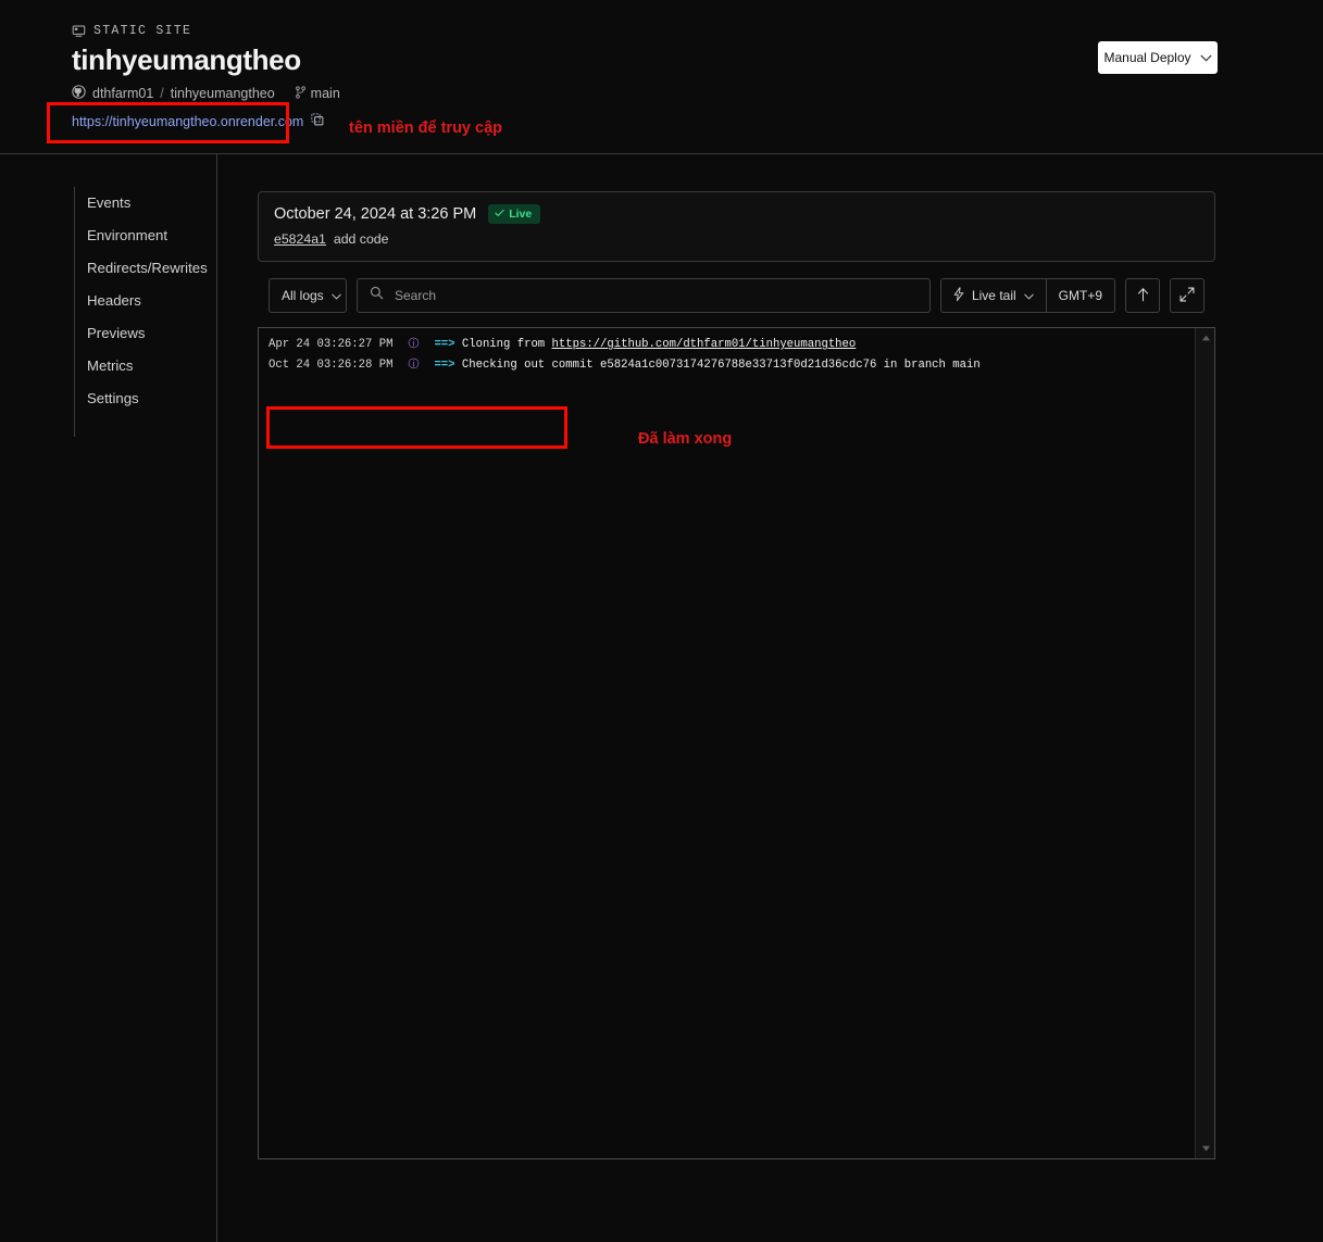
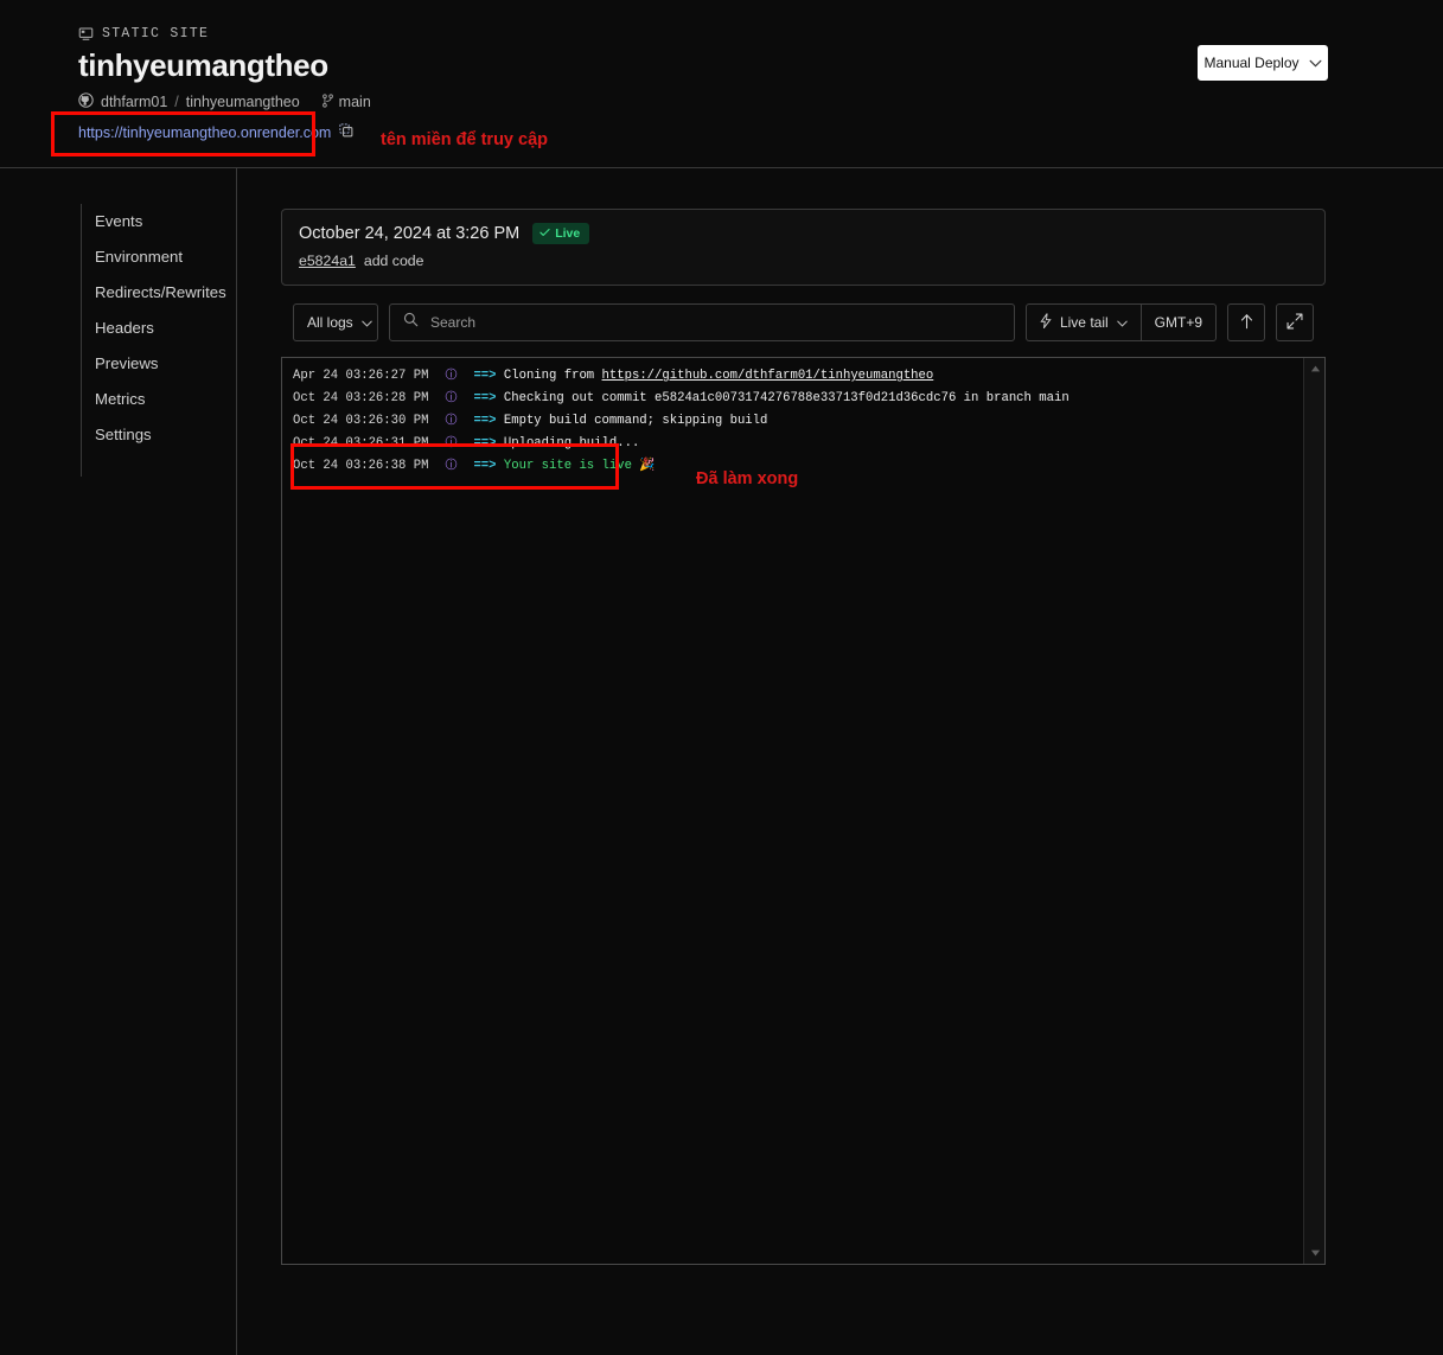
  STATIC SITE
  tinhyeumangtheo
  dthfarm01
  /
  tinhyeumangtheo
  main
  https://tinhyeumangtheo.onrender.com
  Manual Deploy
  Events
  Environment
  Redirects/Rewrites
  Headers
  Previews
  Metrics
  Settings
  October 24, 2024 at 3:26 PM
  Live
  e5824a1 add code
  All logs
  Search
  Live tail
  GMT+9
  Apr 24 03:26:27 PM ⓘ ==> Cloning from https://github.com/dthfarm01/tinhyeumangtheo
  Oct 24 03:26:28 PM ⓘ ==> Checking out commit e5824a1c0073174276788e33713f0d21d36cdc76 in branch main
+ Oct 24 03:26:30 PM ⓘ ==> Empty build command; skipping build
+ Oct 24 03:26:31 PM ⓘ ==> Uploading build...
+ Oct 24 03:26:38 PM ⓘ ==> Your site is live 🎉
  tên miền để truy cập
  Đã làm xong
